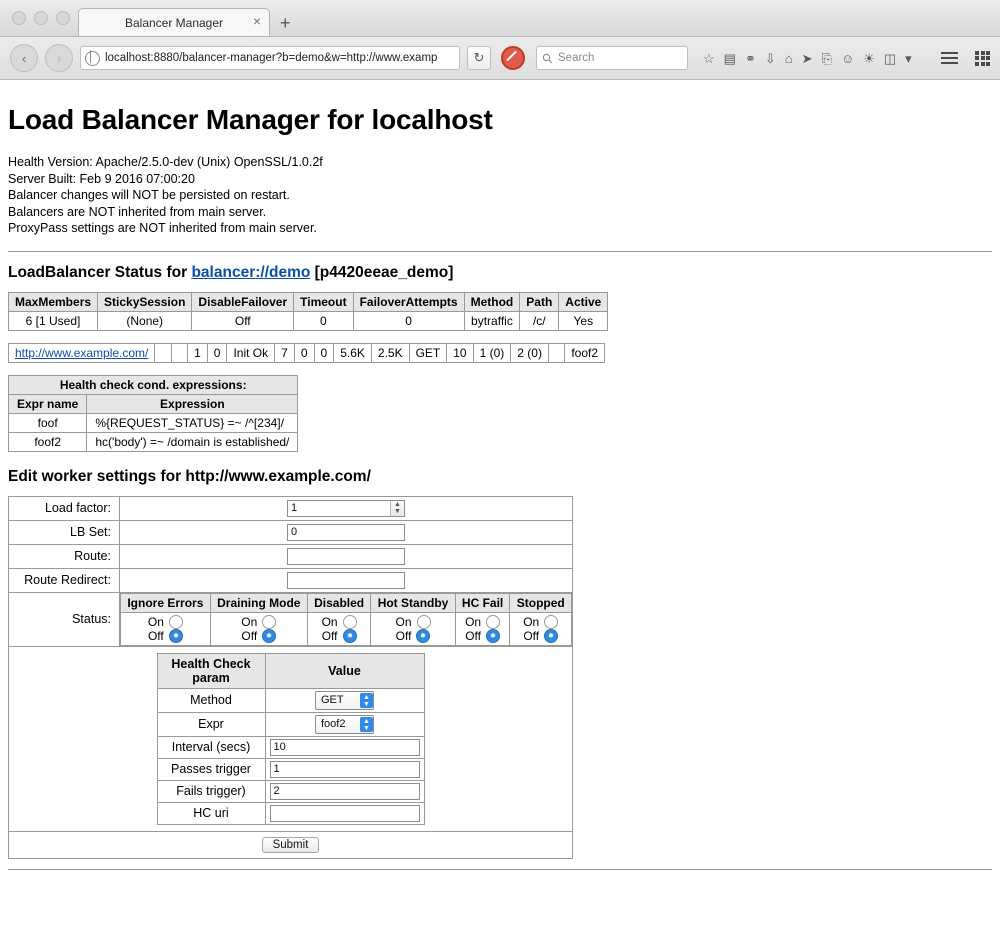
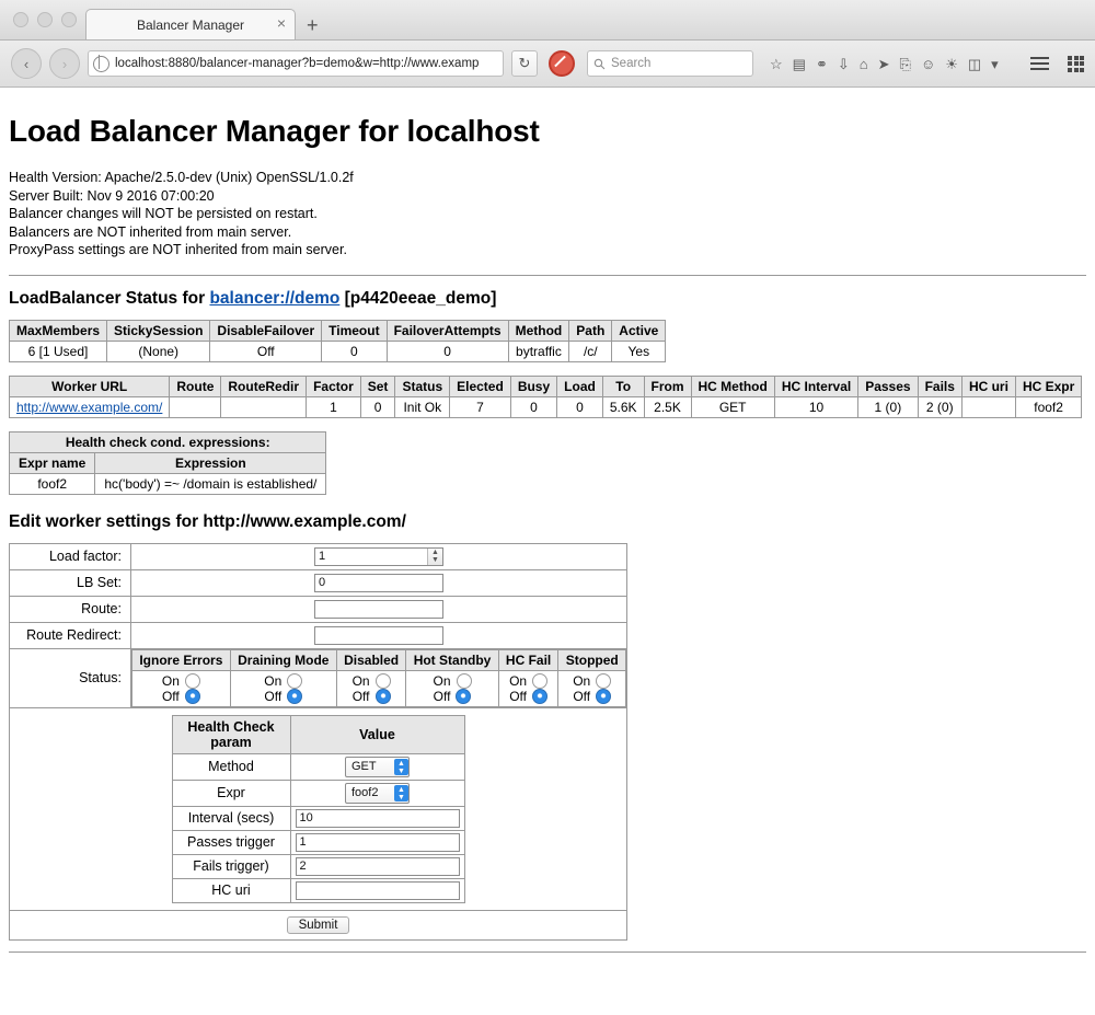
  Balancer Manager
  ×
  +
  ‹
  ›
  localhost:8880/balancer-manager?b=demo&w=http://www.examp
  ↻
  Search
  ☆
  ▤
  ⚭
  ⇩
  ⌂
  ➤
  ⎘
  ☺
  ☀
  ◫
  ▾
  Load Balancer Manager for localhost
  Health Version: Apache/2.5.0-dev (Unix) OpenSSL/1.0.2f
- Server Built: Feb 9 2016 07:00:20
+ Server Built: Nov 9 2016 07:00:20
  Balancer changes will NOT be persisted on restart.
  Balancers are NOT inherited from main server.
  ProxyPass settings are NOT inherited from main server.
  LoadBalancer Status for balancer://demo [p4420eeae_demo]
  MaxMembers	StickySession	DisableFailover	Timeout	FailoverAttempts	Method	Path	Active
  6 [1 Used]	(None)	Off	0	0	bytraffic	/c/	Yes
+ Worker URL	Route	RouteRedir	Factor	Set	Status	Elected	Busy	Load	To	From	HC Method	HC Interval	Passes	Fails	HC uri	HC Expr
  http://www.example.com/			1	0	Init Ok	7	0	0	5.6K	2.5K	GET	10	1 (0)	2 (0)		foof2
  Health check cond. expressions:
  Expr name	Expression
- foof	%{REQUEST_STATUS} =~ /^[234]/
  foof2	hc('body') =~ /domain is established/
  Edit worker settings for http://www.example.com/
  Load factor:	1
  LB Set:	0
  Route:
  Route Redirect:
  Status:
  Ignore Errors	Draining Mode	Disabled	Hot Standby	HC Fail	Stopped
  On Off	On Off	On Off	On Off	On Off	On Off
  Health Check param	Value
  Method	GET
  Expr	foof2
  Interval (secs)	10
  Passes trigger	1
  Fails trigger)	2
  HC uri
  Submit
